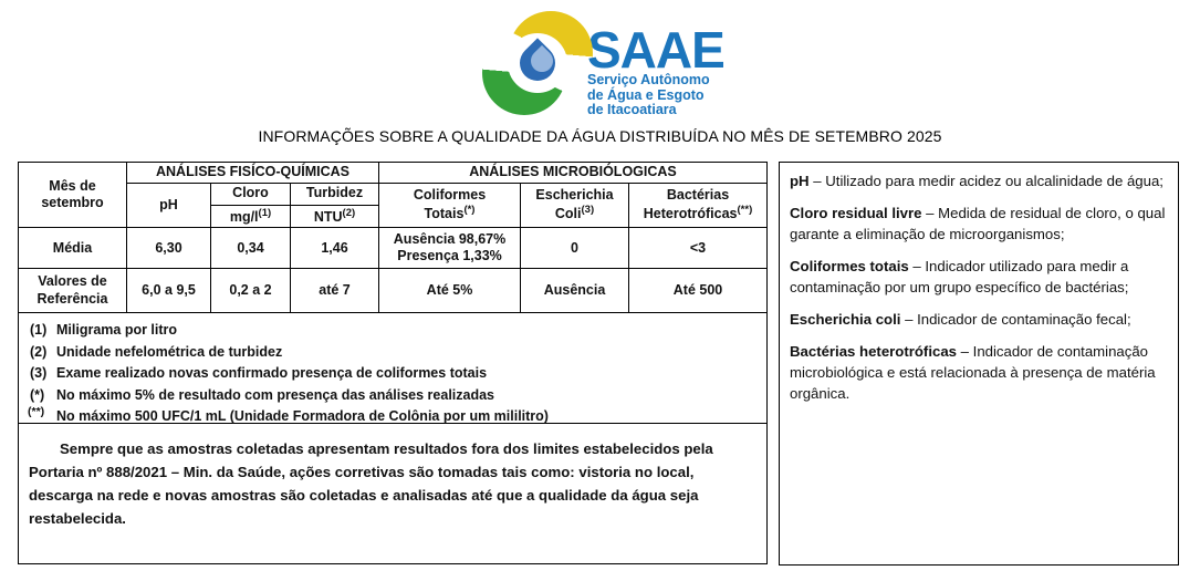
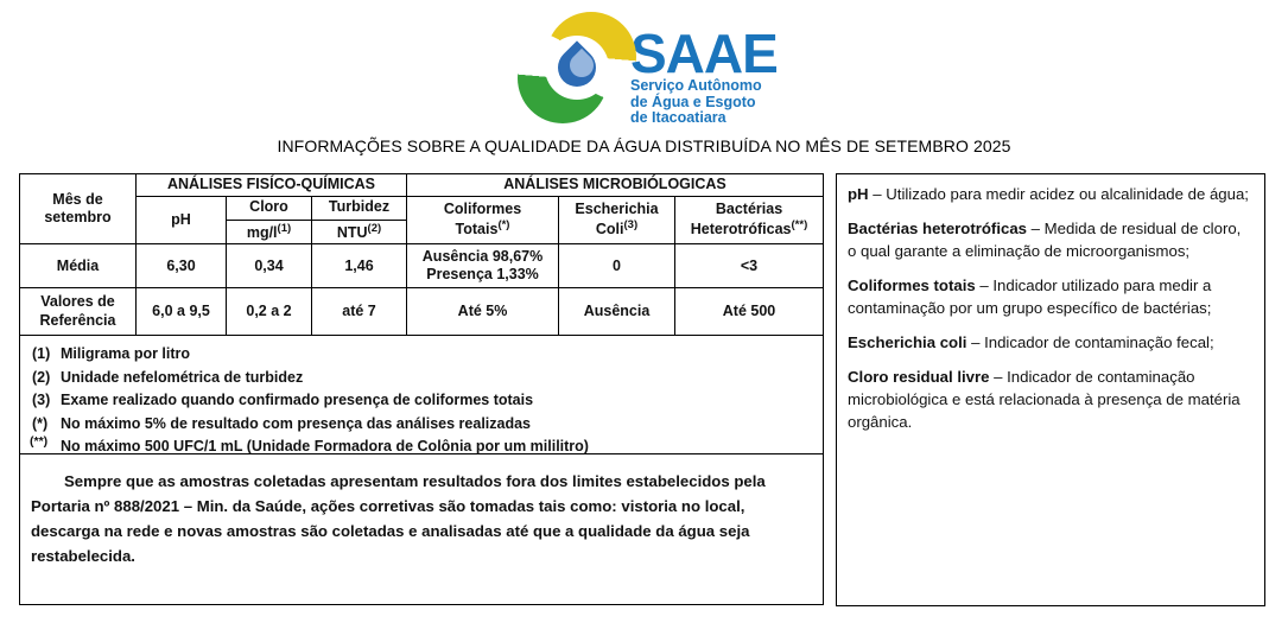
  SAAE
  Serviço Autônomo
  de Água e Esgoto
  de Itacoatiara
  INFORMAÇÕES SOBRE A QUALIDADE DA ÁGUA DISTRIBUÍDA NO MÊS DE SETEMBRO 2025
  Mês de setembro	ANÁLISES FISÍCO-QUÍMICAS	ANÁLISES MICROBIÓLOGICAS
  pH	Cloro	Turbidez	Coliformes Totais(*)	Escherichia Coli(3)	Bactérias Heterotróficas(**)
  mg/l(1)	NTU(2)
  Média	6,30	0,34	1,46	Ausência 98,67% Presença 1,33%	0	<3
  Valores de Referência	6,0 a 9,5	0,2 a 2	até 7	Até 5%	Ausência	Até 500
  (1)
  Miligrama por litro
  (2)
  Unidade nefelométrica de turbidez
  (3)
- Exame realizado novas confirmado presença de coliformes totais
+ Exame realizado quando confirmado presença de coliformes totais
  (*)
  No máximo 5% de resultado com presença das análises realizadas
  (**)
  No máximo 500 UFC/1 mL (Unidade Formadora de Colônia por um mililitro)
  Sempre que as amostras coletadas apresentam resultados fora dos limites estabelecidos pela Portaria nº 888/2021 – Min. da Saúde, ações corretivas são tomadas tais como: vistoria no local, descarga na rede e novas amostras são coletadas e analisadas até que a qualidade da água seja restabelecida.
  pH – Utilizado para medir acidez ou alcalinidade de água;
- Cloro residual livre – Medida de residual de cloro, o qual garante a eliminação de microorganismos;
+ Bactérias heterotróficas – Medida de residual de cloro, o qual garante a eliminação de microorganismos;
  Coliformes totais – Indicador utilizado para medir a contaminação por um grupo específico de bactérias;
  Escherichia coli – Indicador de contaminação fecal;
- Bactérias heterotróficas – Indicador de contaminação microbiológica e está relacionada à presença de matéria orgânica.
+ Cloro residual livre – Indicador de contaminação microbiológica e está relacionada à presença de matéria orgânica.
